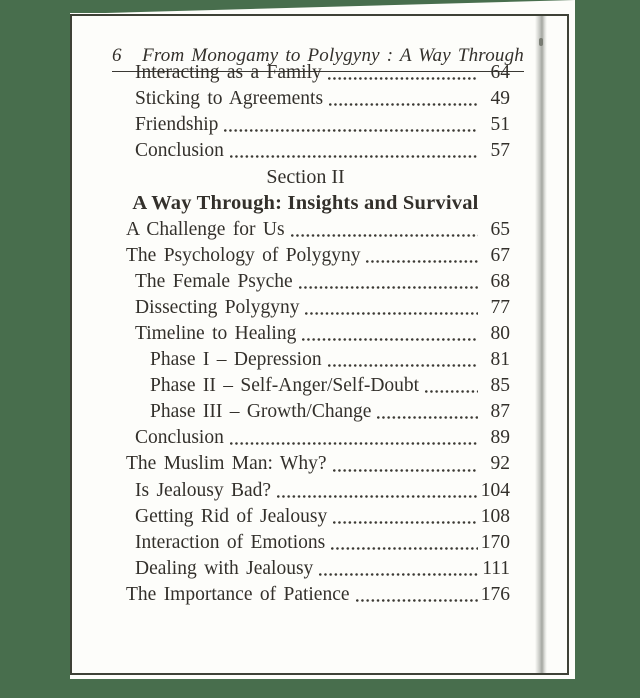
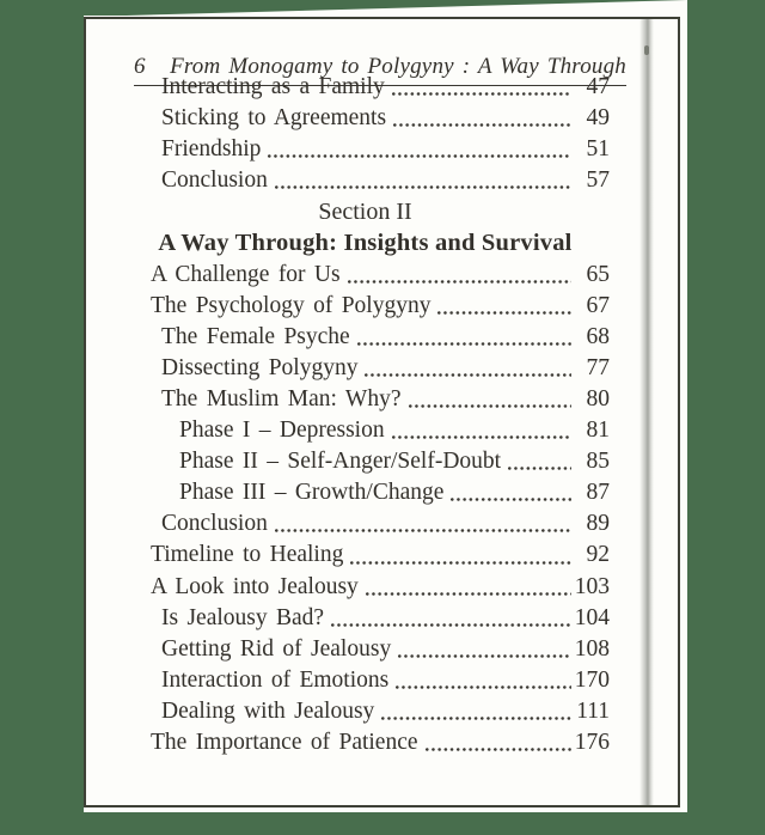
  6
  From Monogamy to Polygyny : A Way Through
  Interacting as a Family
- 64
+ 47
  Sticking to Agreements
  49
  Friendship
  51
  Conclusion
  57
  Section II
  A Way Through: Insights and Survival
  A Challenge for Us
  65
  The Psychology of Polygyny
  67
  The Female Psyche
  68
  Dissecting Polygyny
  77
- Timeline to Healing
+ The Muslim Man: Why?
  80
  Phase I – Depression
  81
  Phase II – Self-Anger/Self-Doubt
  85
  Phase III – Growth/Change
  87
  Conclusion
  89
- The Muslim Man: Why?
+ Timeline to Healing
  92
+ A Look into Jealousy
+ 103
  Is Jealousy Bad?
  104
  Getting Rid of Jealousy
  108
  Interaction of Emotions
  170
  Dealing with Jealousy
  111
  The Importance of Patience
  176
